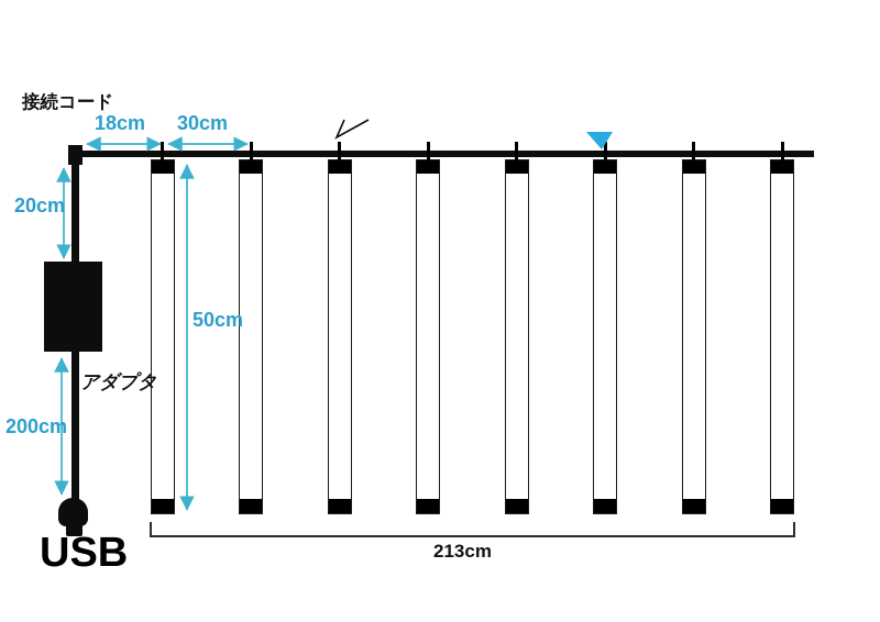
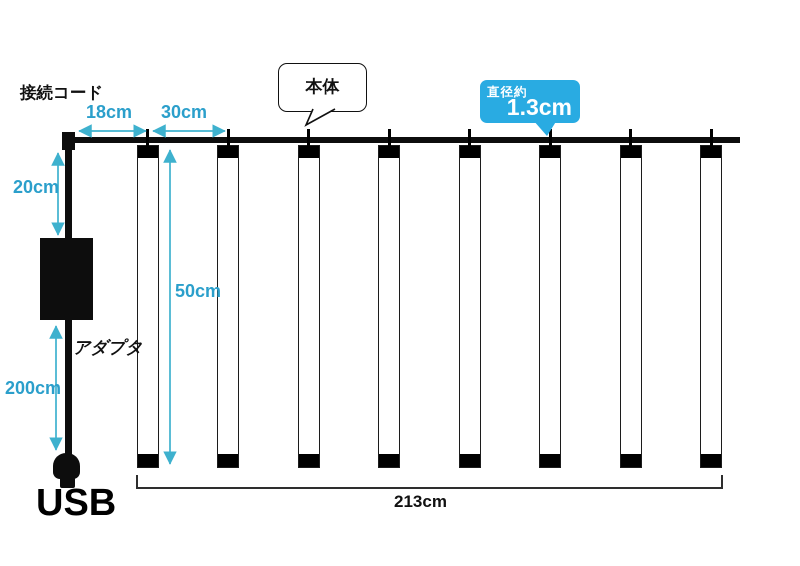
+ 本体
+ 直径約
+ 1.3cm
  接続コード
  18cm
  30cm
  20cm
  50cm
  200cm
  アダプタ
  USB
  213cm
